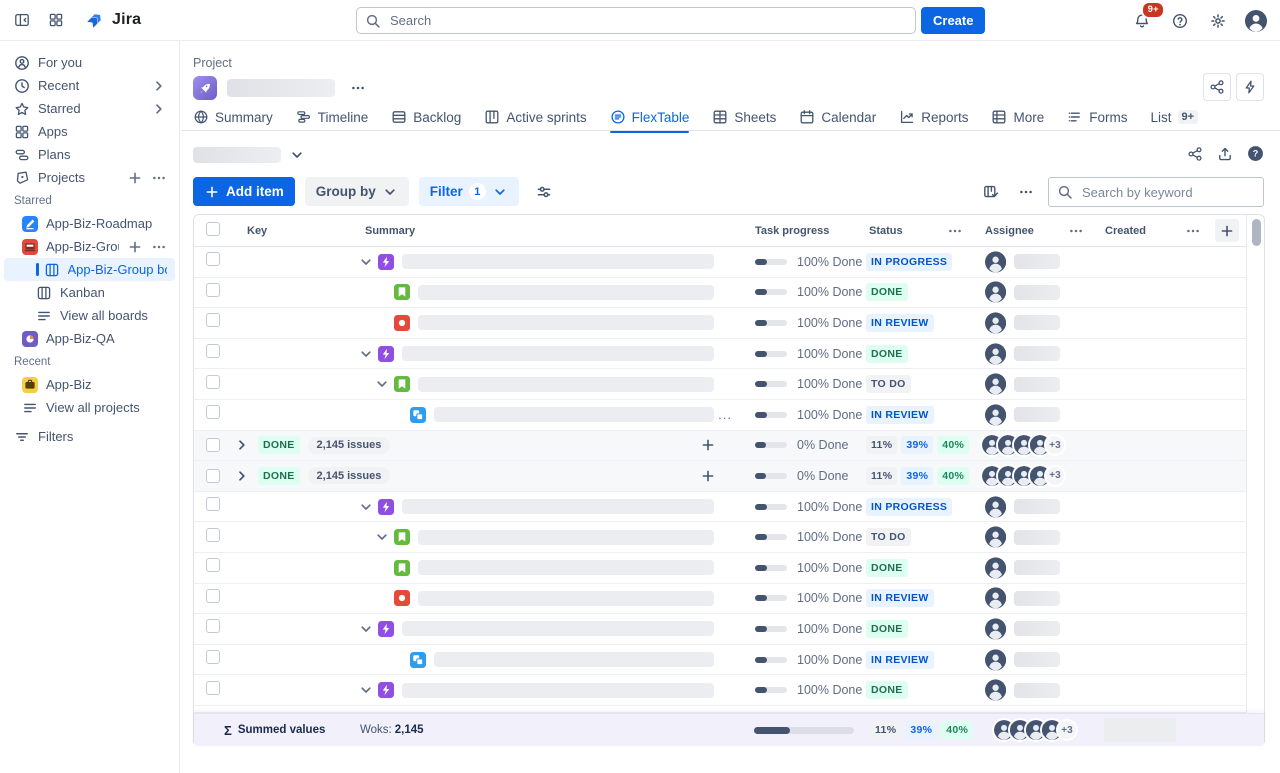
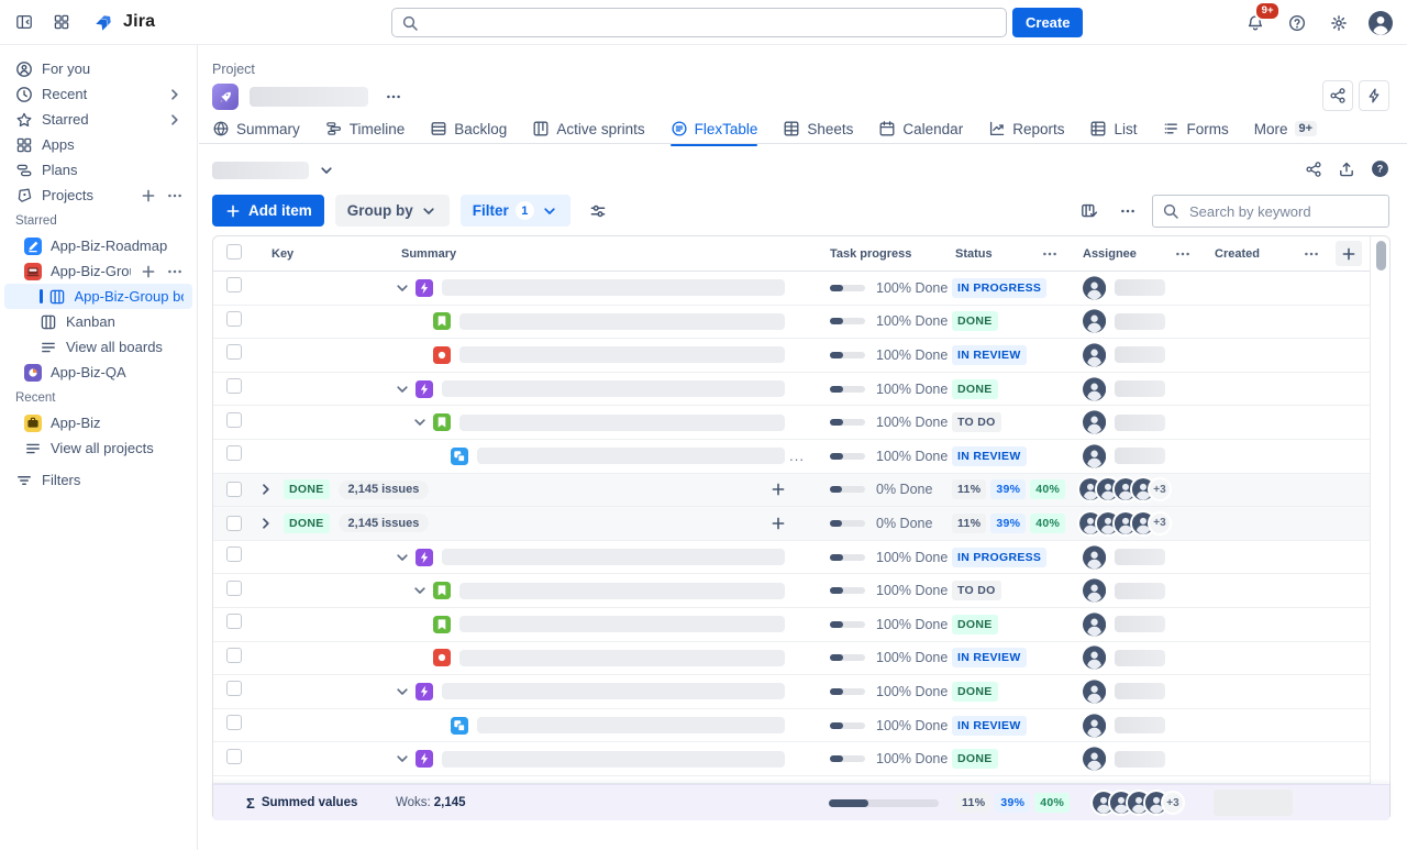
  Jira
- Search
  Create
  9+
  For you
  Recent
  Starred
  Apps
  Plans
  Projects
  Starred
  App-Biz-Roadmap
  App-Biz-Gro
  App-Biz-Group b
  Kanban
  View all boards
  App-Biz-QA
  Recent
  App-Biz
  View all projects
  Filters
  Project
  Summary
  Timeline
  Backlog
  Active sprints
  FlexTable
  Sheets
  Calendar
  Reports
- More
+ List
  Forms
- List
+ More
  9+
  ?
  Add item
  Group by
  Filter
  1
  Search by keyword
  Key
  Summary
  Task progress
  Status
  Assignee
  Created
  100% Done
  IN PROGRESS
  100% Done
  DONE
  100% Done
  IN REVIEW
  100% Done
  DONE
  100% Done
  TO DO
  ...
  100% Done
  IN REVIEW
  DONE
  2,145 issues
  0% Done
  11%
  39%
  40%
  +3
  DONE
  2,145 issues
  0% Done
  11%
  39%
  40%
  +3
  100% Done
  IN PROGRESS
  100% Done
  TO DO
  100% Done
  DONE
  100% Done
  IN REVIEW
  100% Done
  DONE
  100% Done
  IN REVIEW
  100% Done
  DONE
  Σ
  Summed values
  Woks: 2,145
  11%
  39%
  40%
  +3
